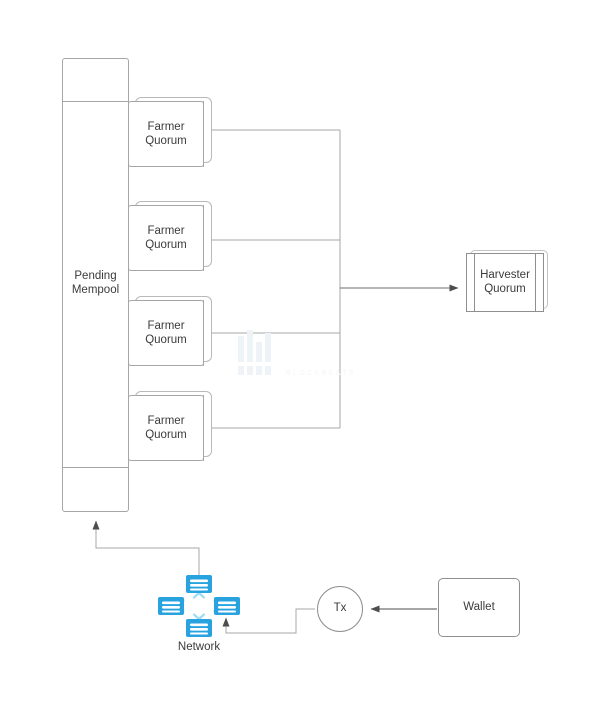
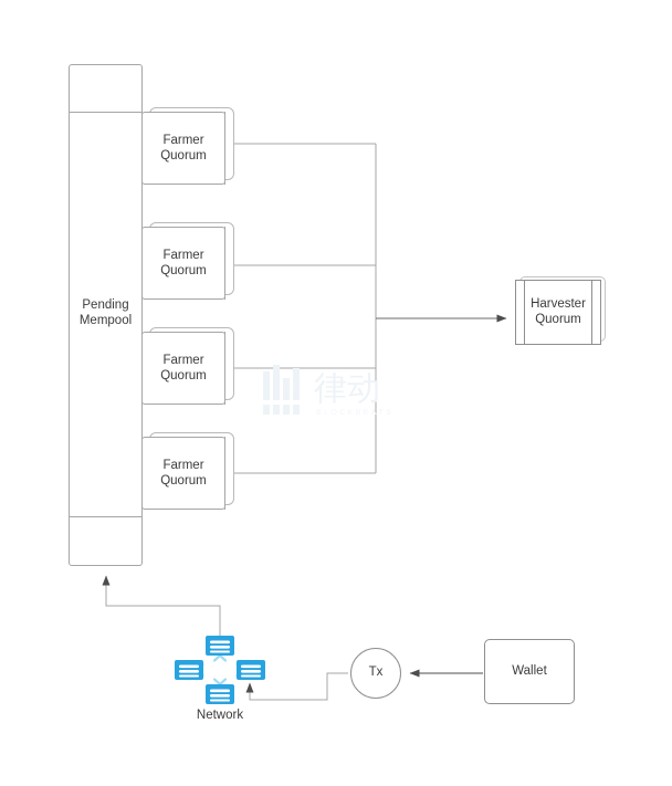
+ 律动
  Pending
  Mempool
  Farmer
  Quorum
  Farmer
  Quorum
  Farmer
  Quorum
  Farmer
  Quorum
  Harvester
  Quorum
  Tx
  Wallet
  Network
